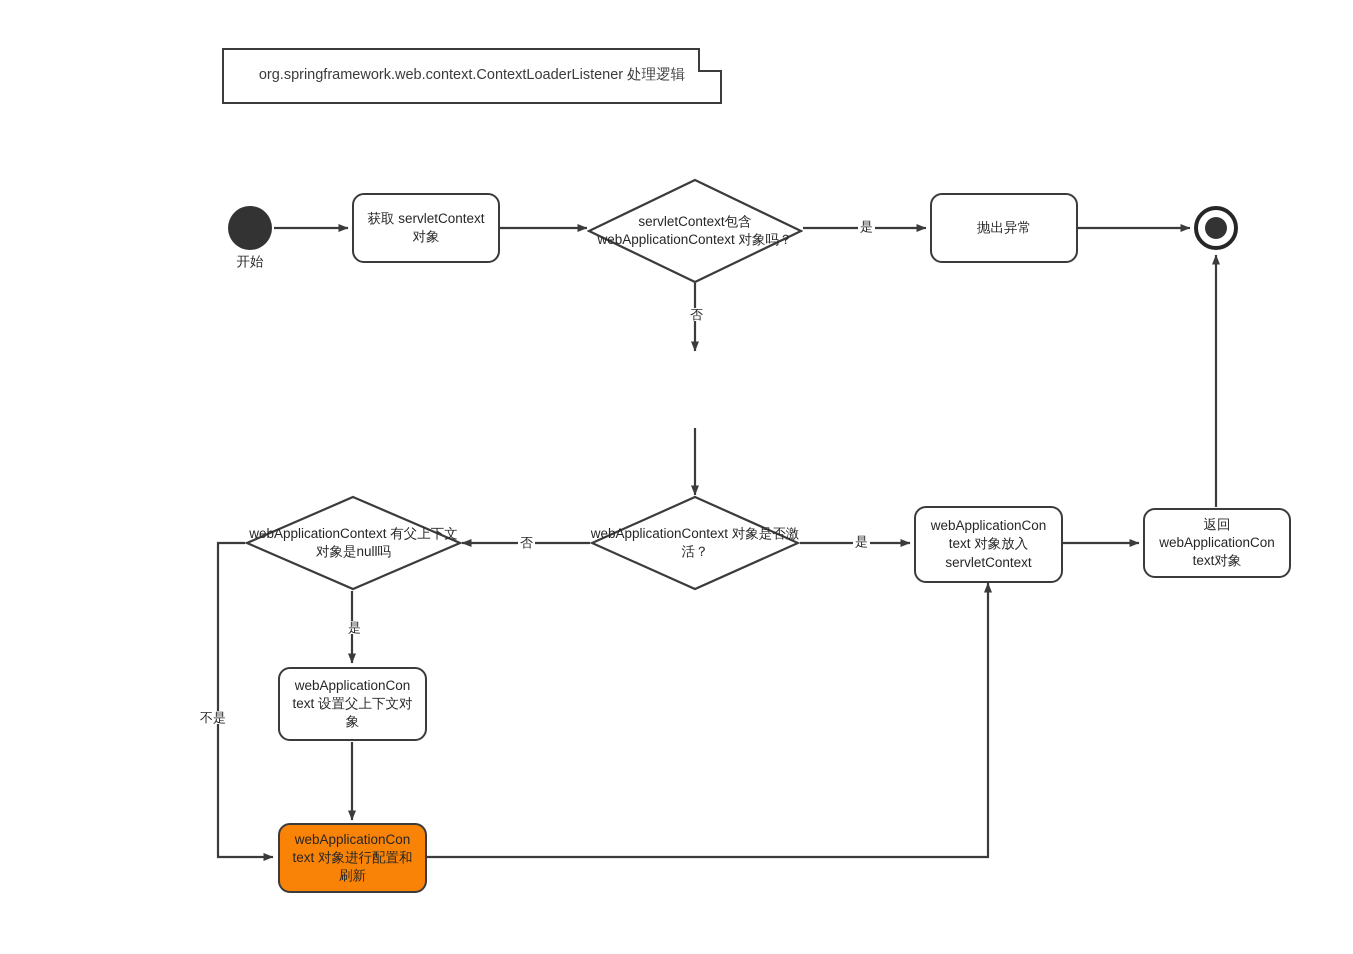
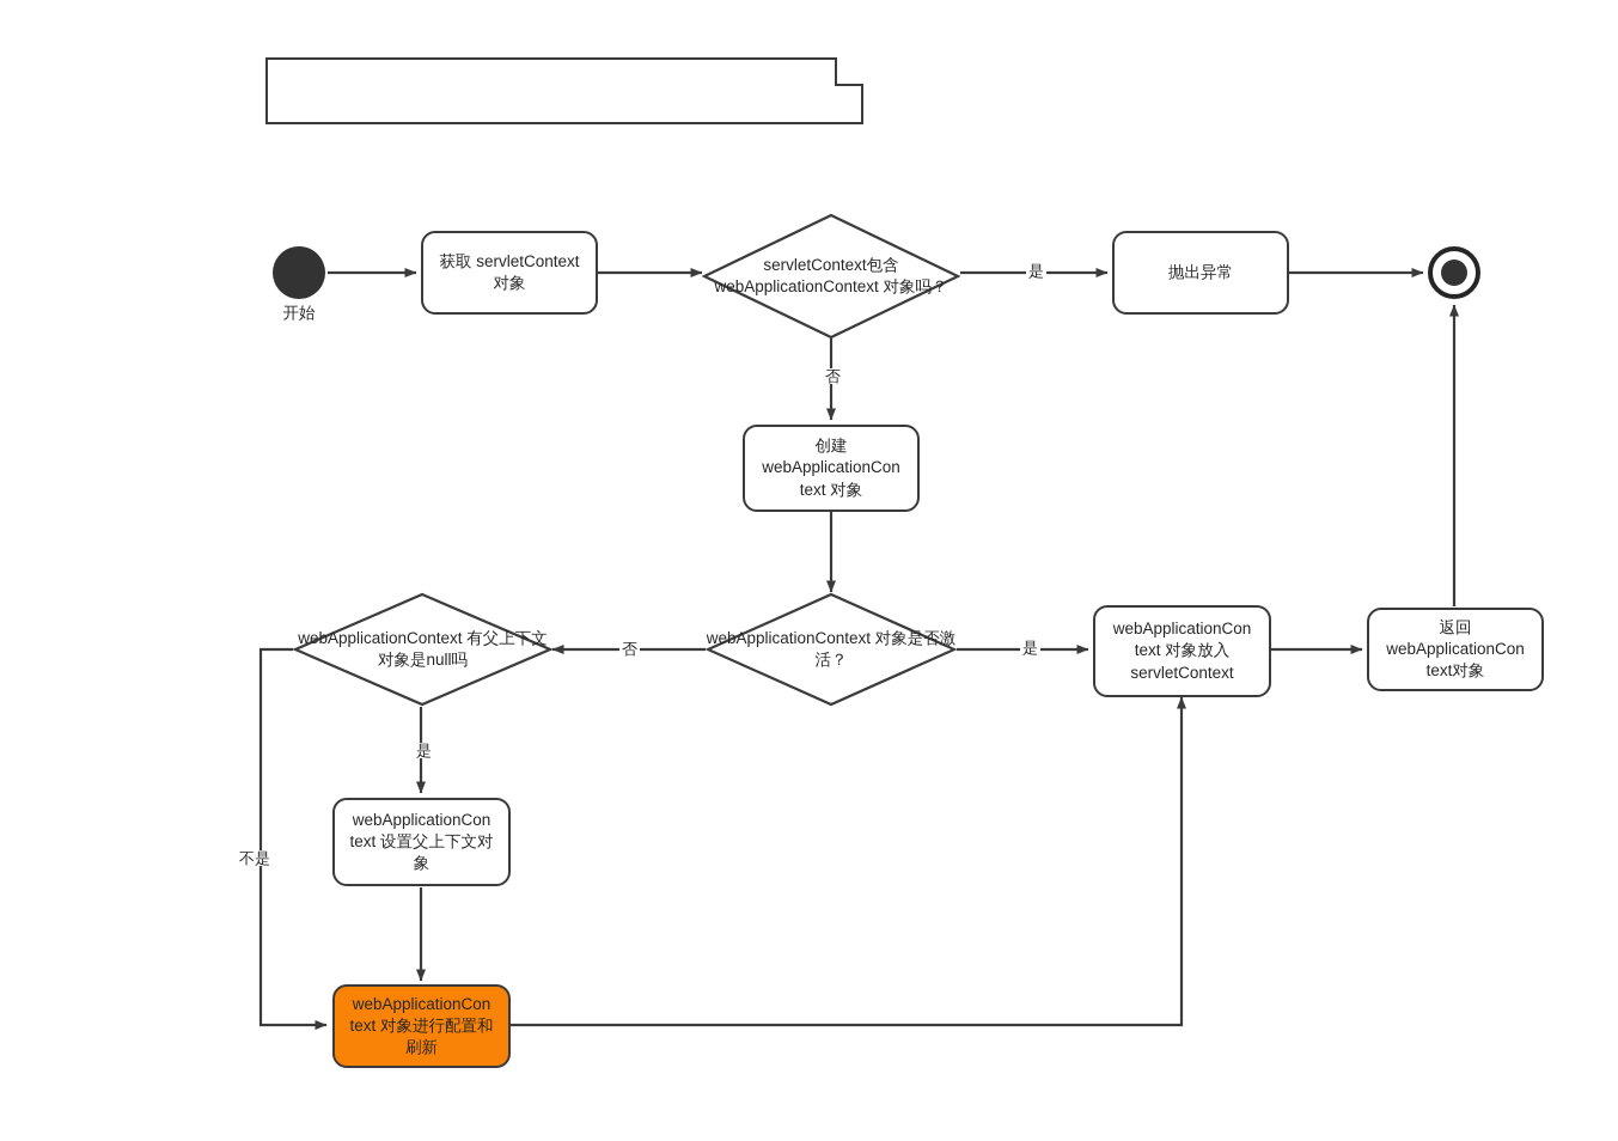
- org.springframework.web.context.ContextLoaderListener 处理逻辑
  开始
  获取 servletContext 对象
  servletContext包含 webApplicationContext 对象吗？
  抛出异常
+ 创建 webApplicationCon text 对象
  webApplicationContext 对象是否激活？
  webApplicationContext 有父上下文对象是null吗
  webApplicationCon text 对象放入 servletContext
  返回 webApplicationCon text对象
  webApplicationCon text 设置父上下文对 象
  webApplicationCon text 对象进行配置和 刷新
  是
  否
  是
  否
  是
  不是
